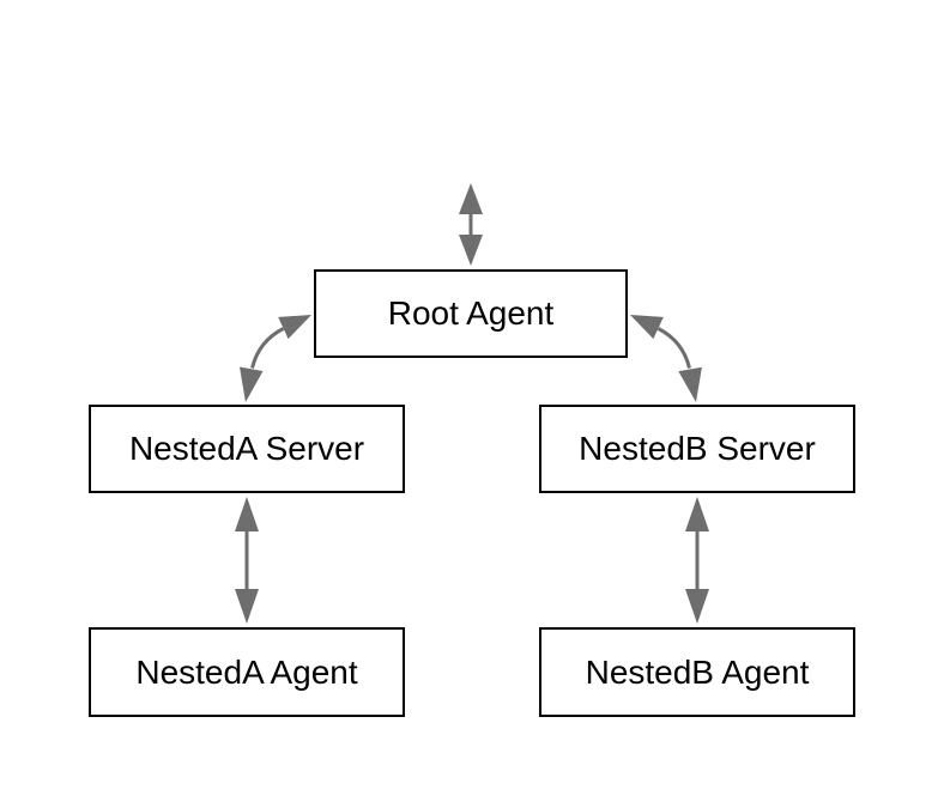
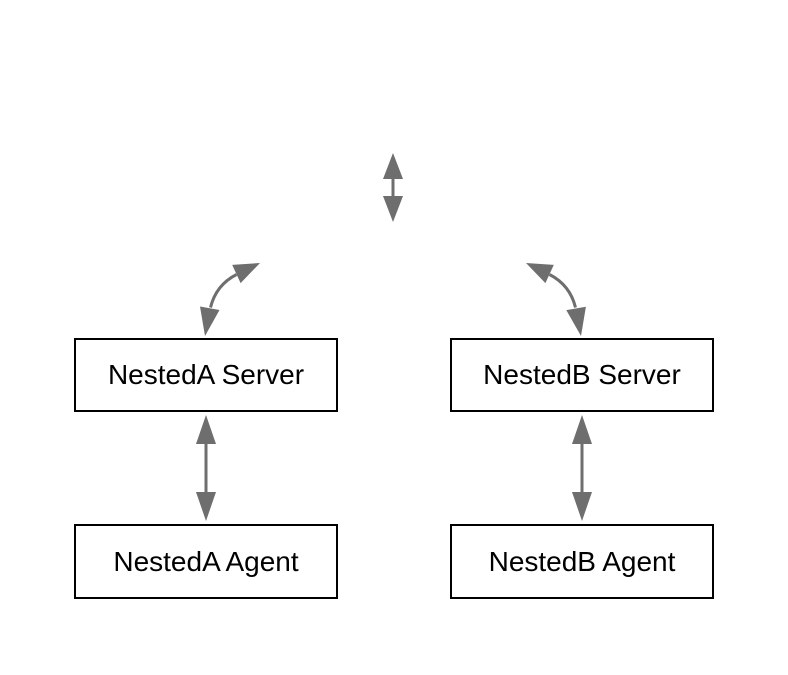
- Root Agent
  NestedA Server
  NestedB Server
  NestedA Agent
  NestedB Agent
